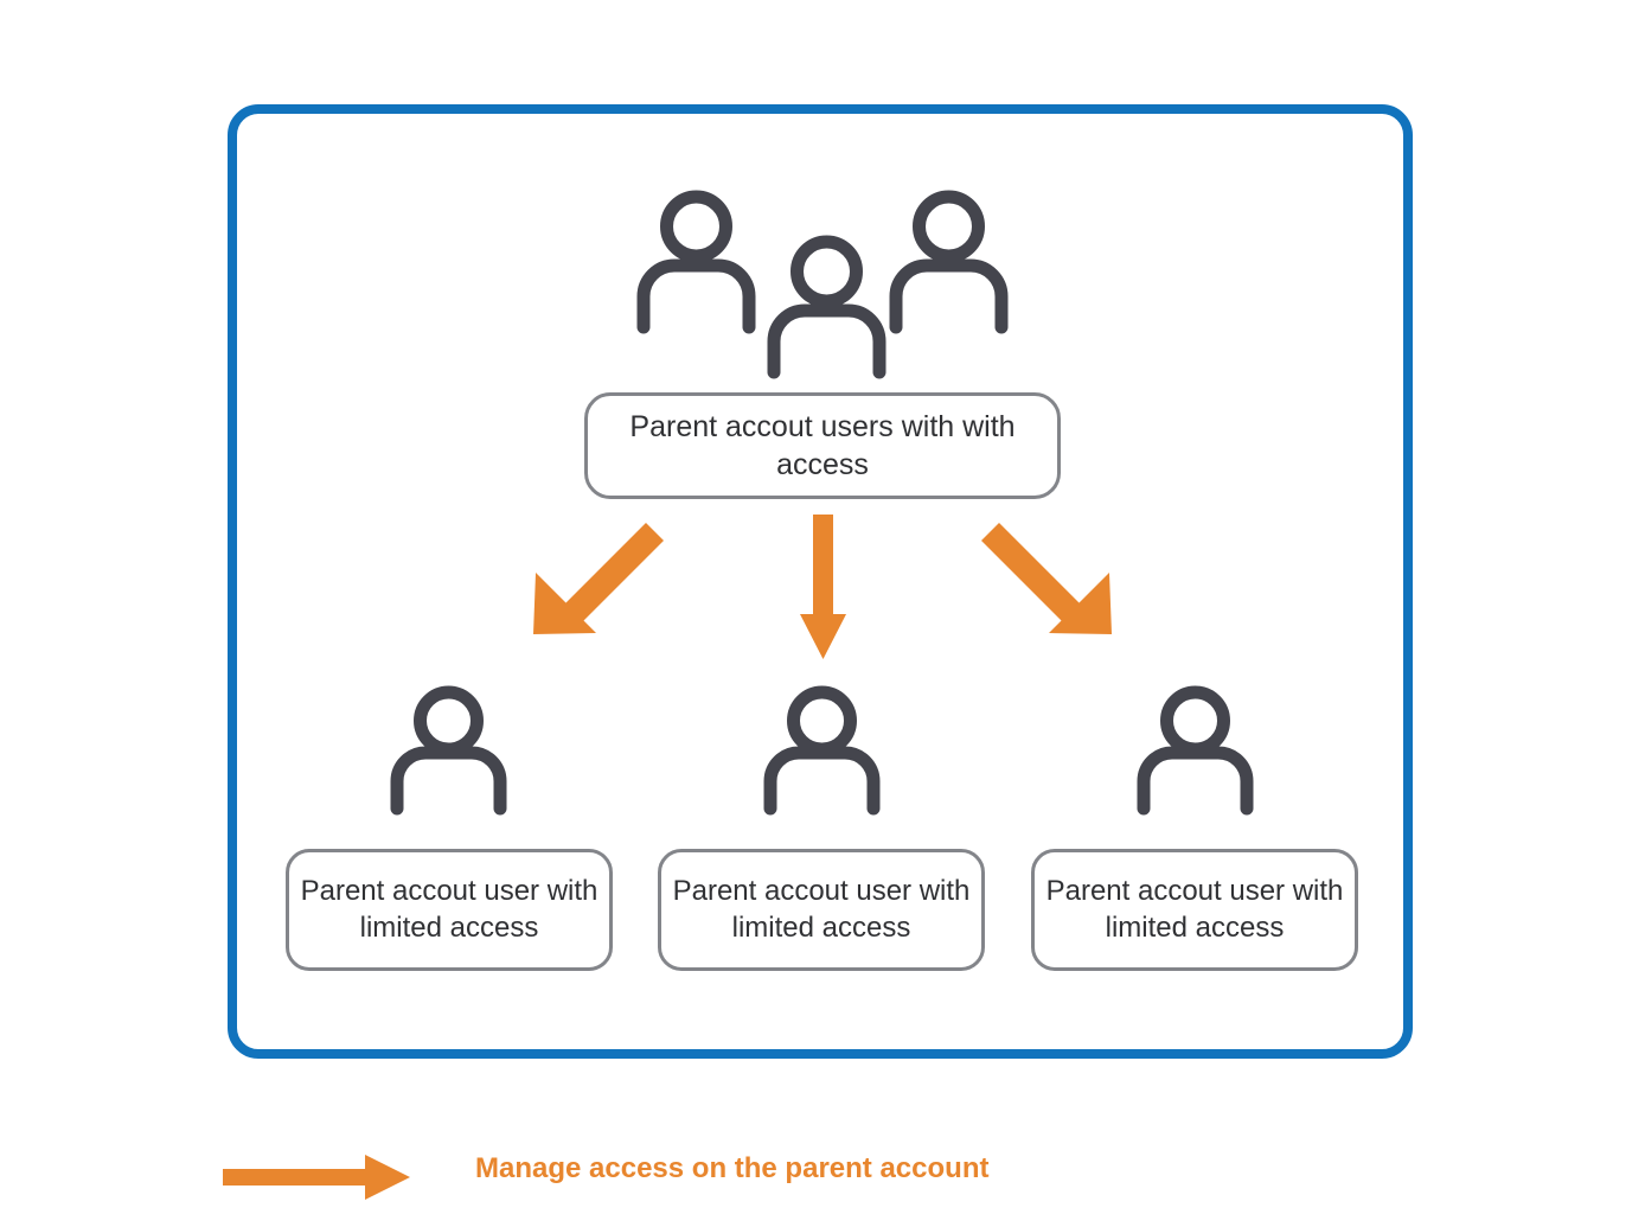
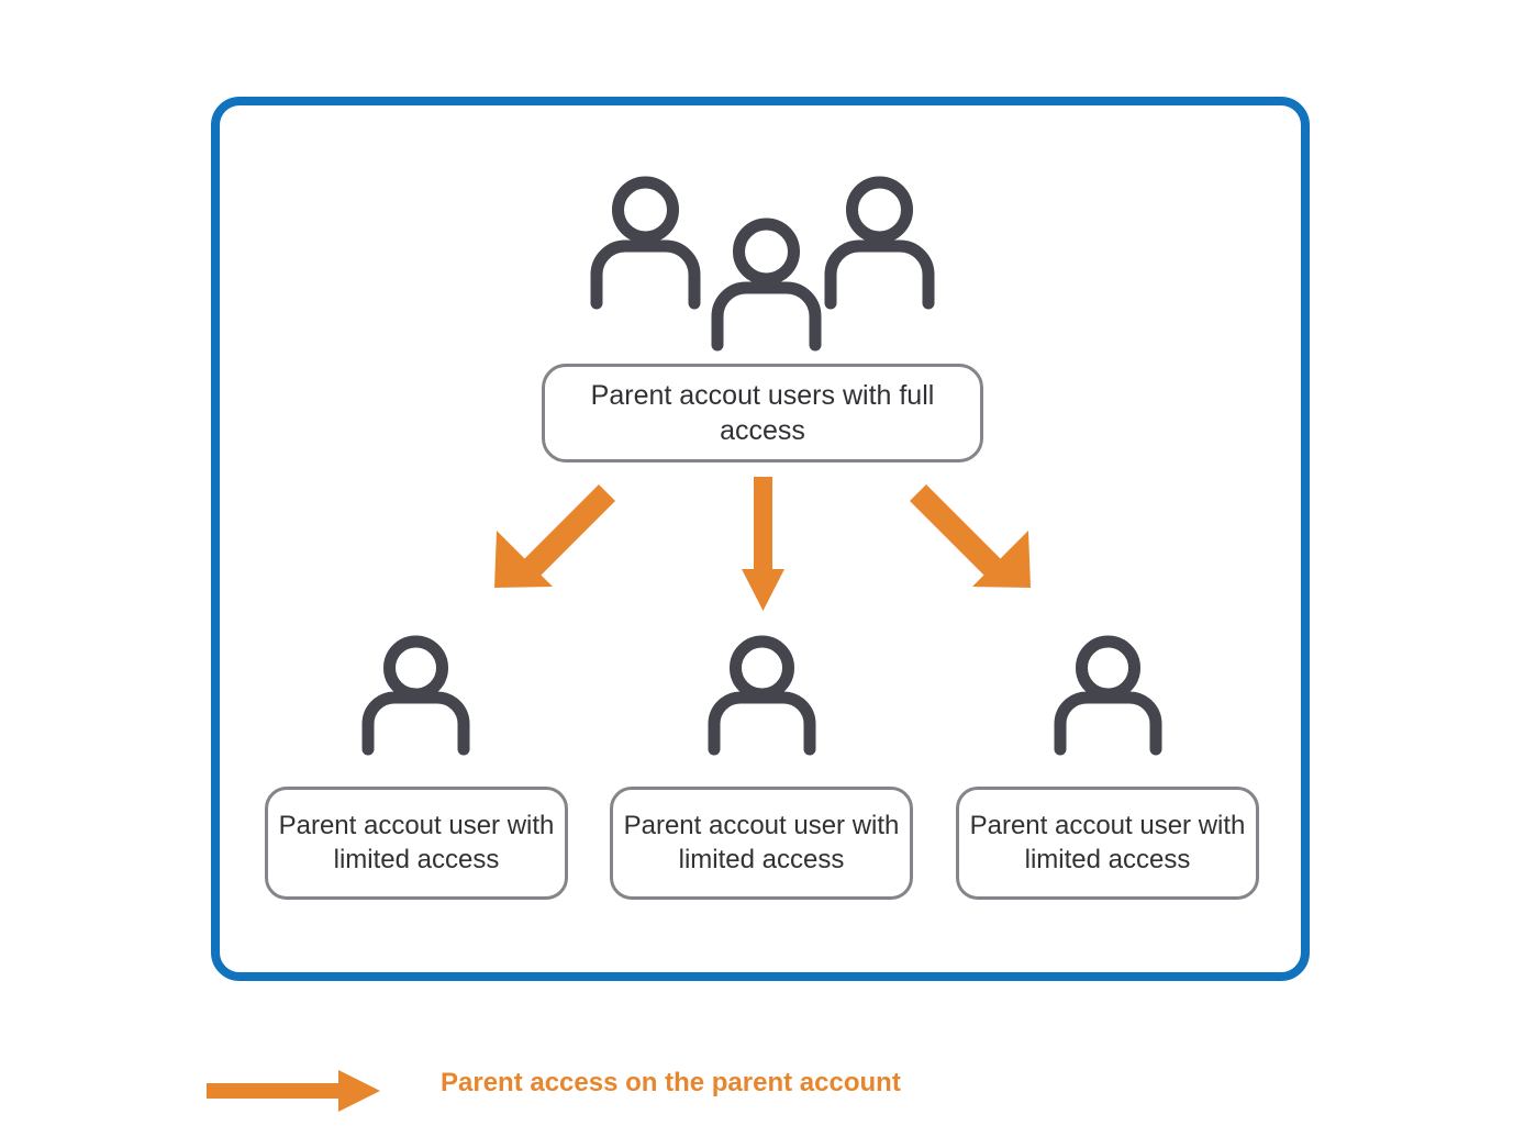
- Parent accout users with with access
+ Parent accout users with full access
  Parent accout user with limited access
  Parent accout user with limited access
  Parent accout user with limited access
- Manage access on the parent account
+ Parent access on the parent account
